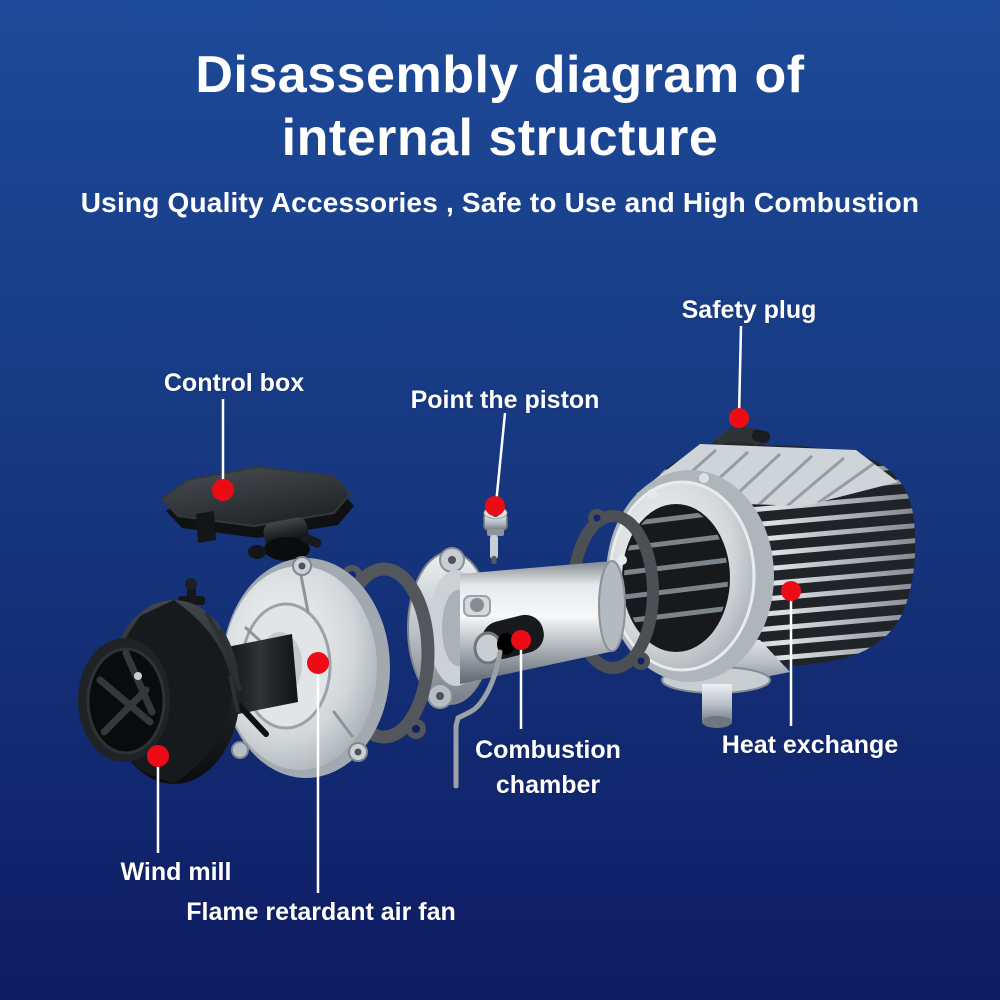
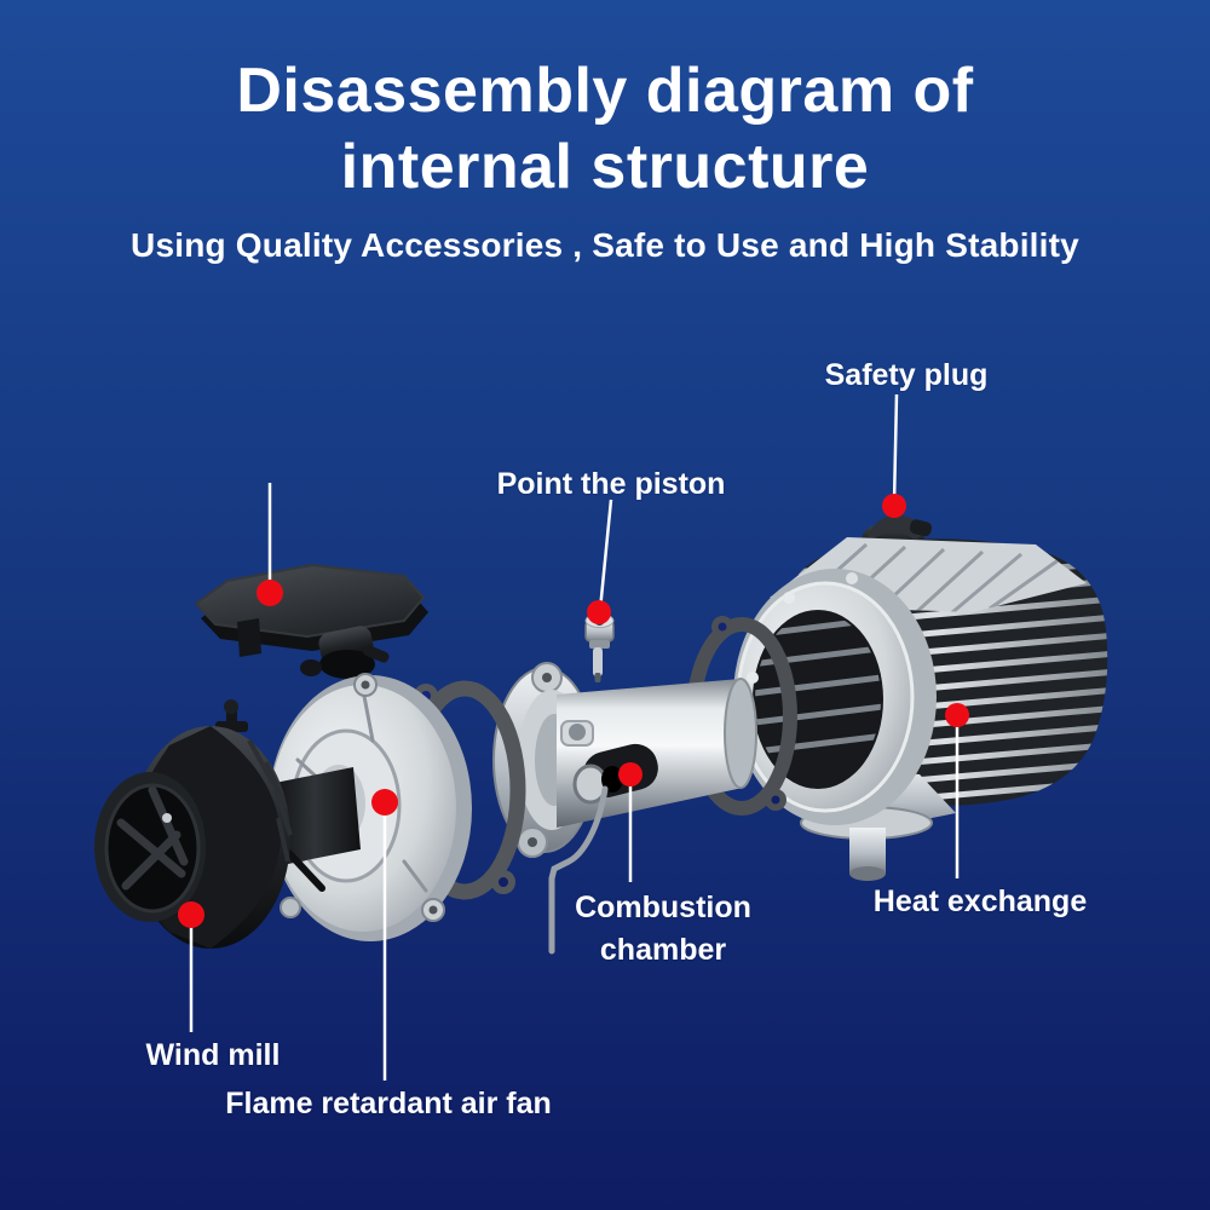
  Disassembly diagram of
  internal structure
- Using Quality Accessories , Safe to Use and High Combustion
+ Using Quality Accessories , Safe to Use and High Stability
- Control box
  Point the piston
  Safety plug
  Wind mill
  Flame retardant air fan
  Combustion chamber
  Heat exchange
